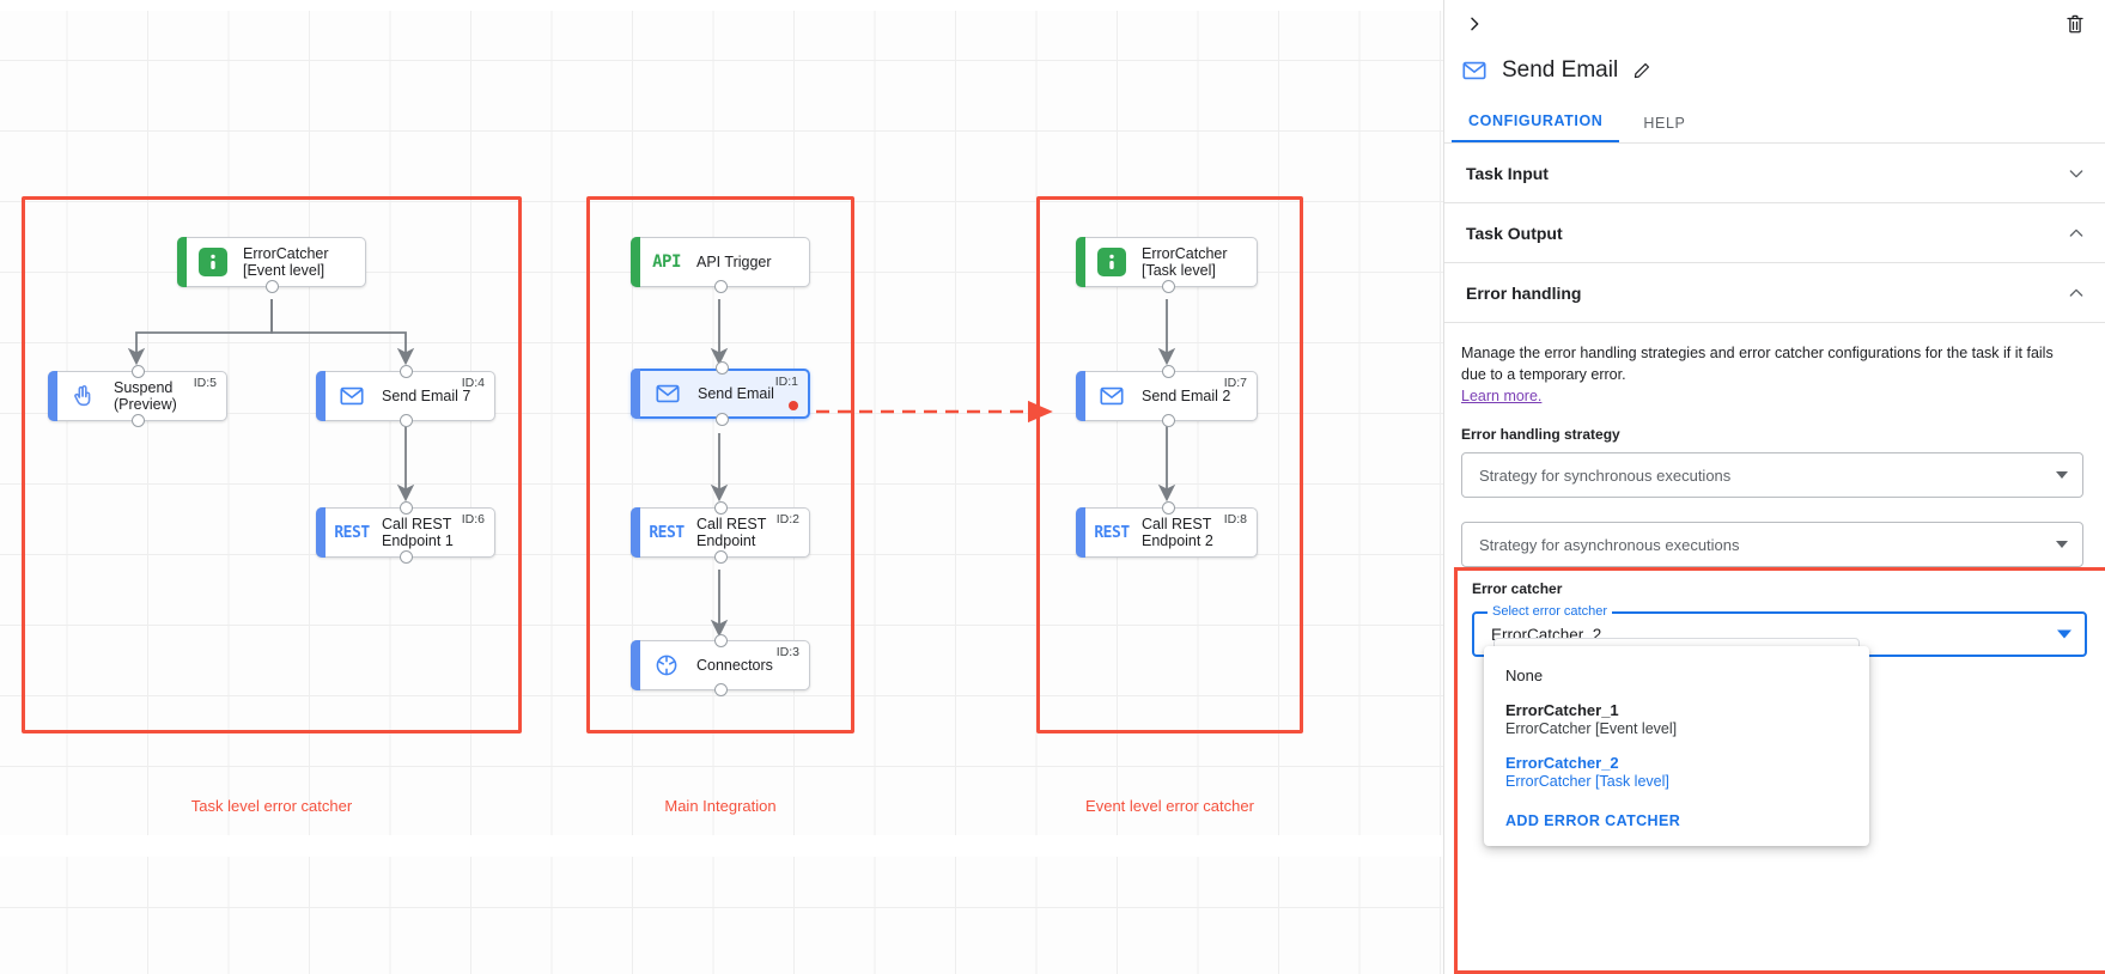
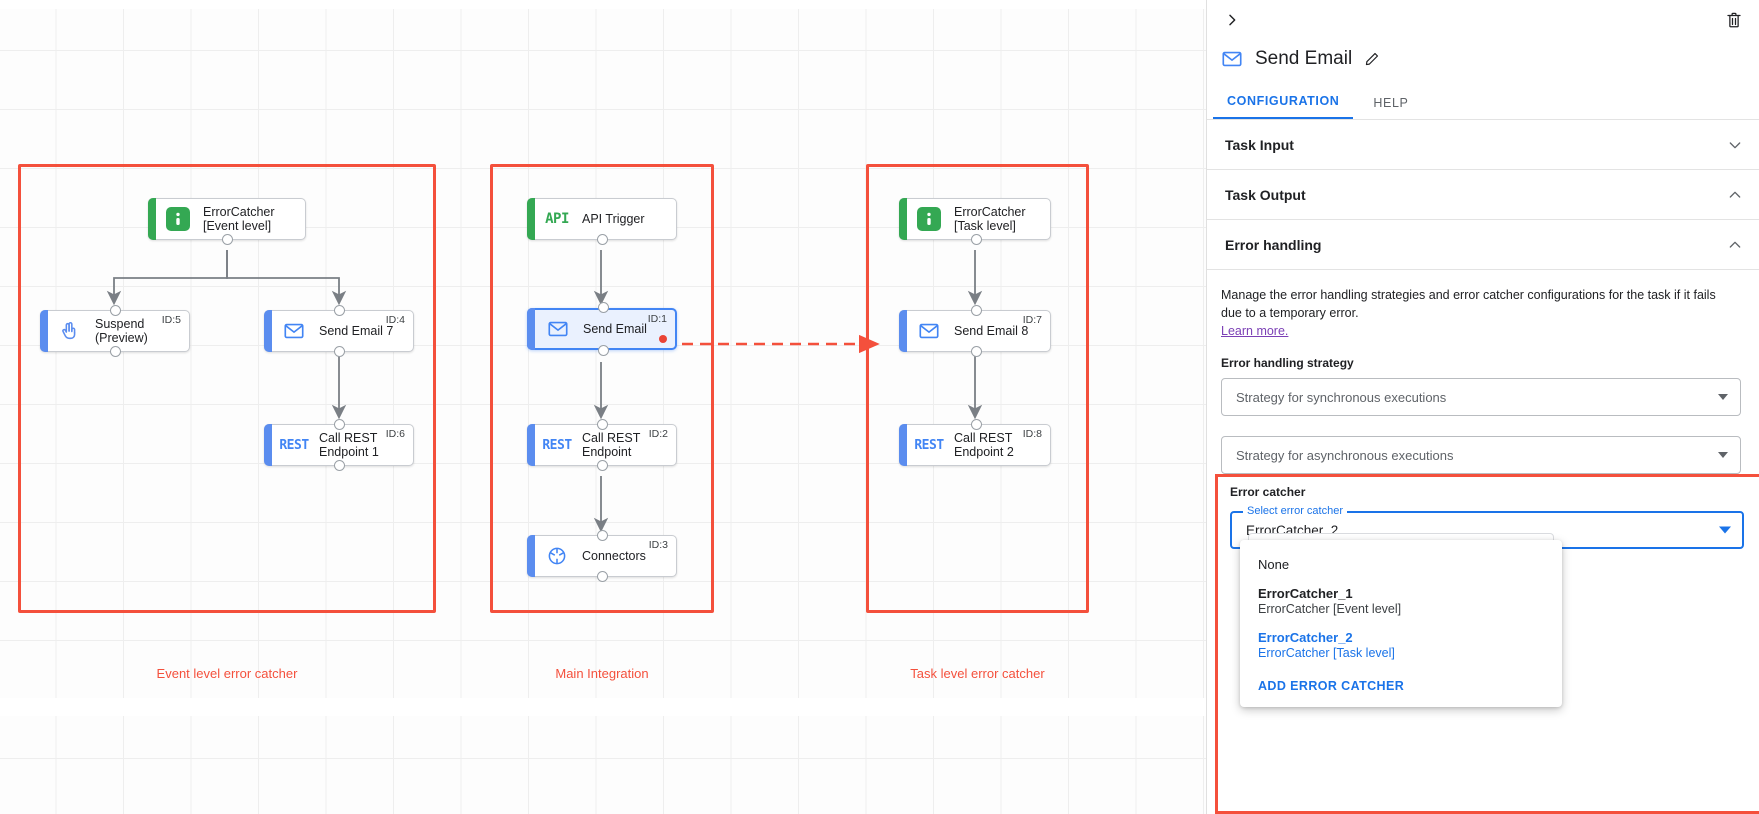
- Task level error catcher
+ Event level error catcher
  Main Integration
- Event level error catcher
+ Task level error catcher
  ErrorCatcher
  [Event level]
  Suspend
  (Preview)
  ID:5
  Send Email 7
  ID:4
  REST
  Call REST
  Endpoint 1
  ID:6
  API
  API Trigger
  Send Email
  ID:1
  REST
  Call REST
  Endpoint
  ID:2
  Connectors
  ID:3
  ErrorCatcher
  [Task level]
- Send Email 2
+ Send Email 8
  ID:7
  REST
  Call REST
  Endpoint 2
  ID:8
  Send Email
  CONFIGURATION
  HELP
  Task Input
  Task Output
  Error handling
  Manage the error handling strategies and error catcher configurations for the task if it fails due to a temporary error.
  Learn more.
  Error handling strategy
  Strategy for synchronous executions
  Strategy for asynchronous executions
  Error catcher
  Select error catcher
  ErrorCatcher_2
  None
  ErrorCatcher_1
  ErrorCatcher [Event level]
  ErrorCatcher_2
  ErrorCatcher [Task level]
  ADD ERROR CATCHER
